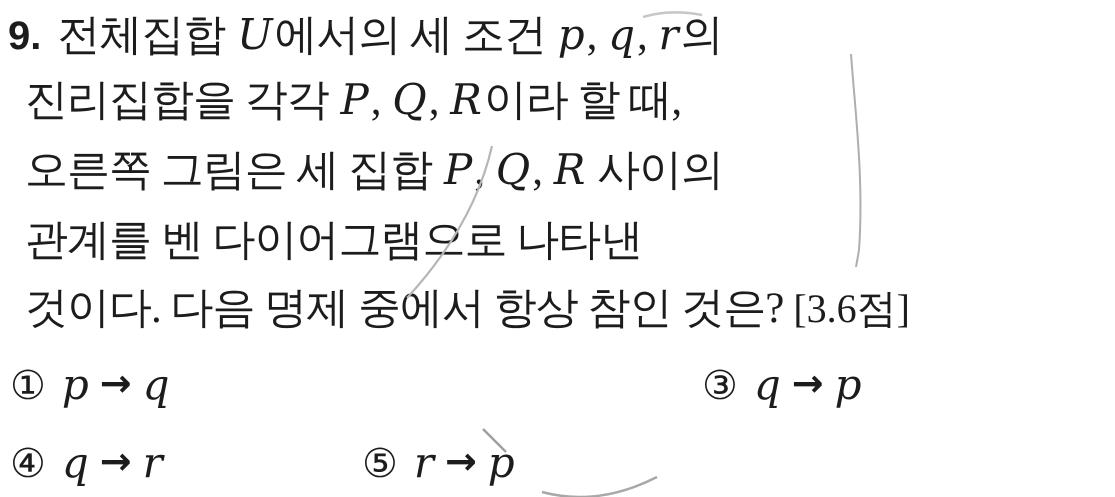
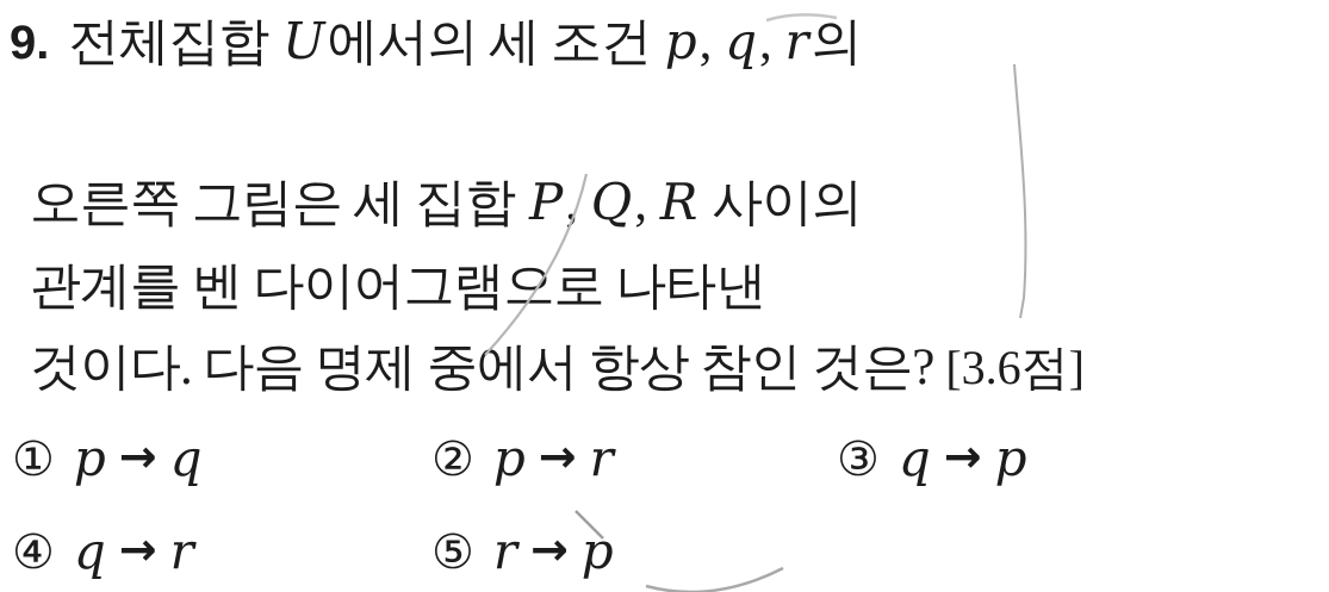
  9. 전체집합 U에서의 세 조건 p, q, r의
- 진리집합을 각각 P, Q, R이라 할 때,
  오른쪽 그림은 세 집합 P, Q, R 사이의
  관계를 벤 다이어그램으로 나타낸
  것이다. 다음 명제 중에서 항상 참인 것은? [3.6점]
  ① p → q
+ ② p → r
  ③ q → p
  ④ q → r
  ⑤ r → p
